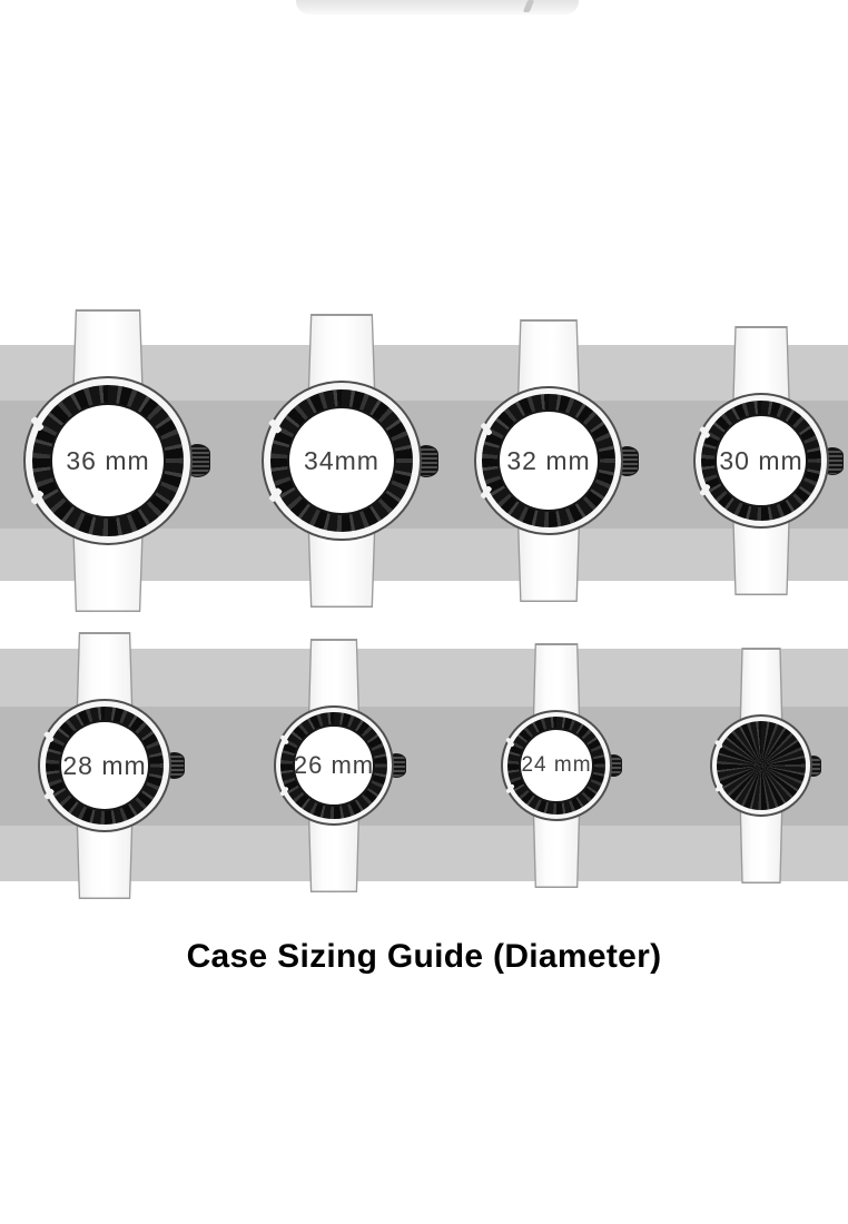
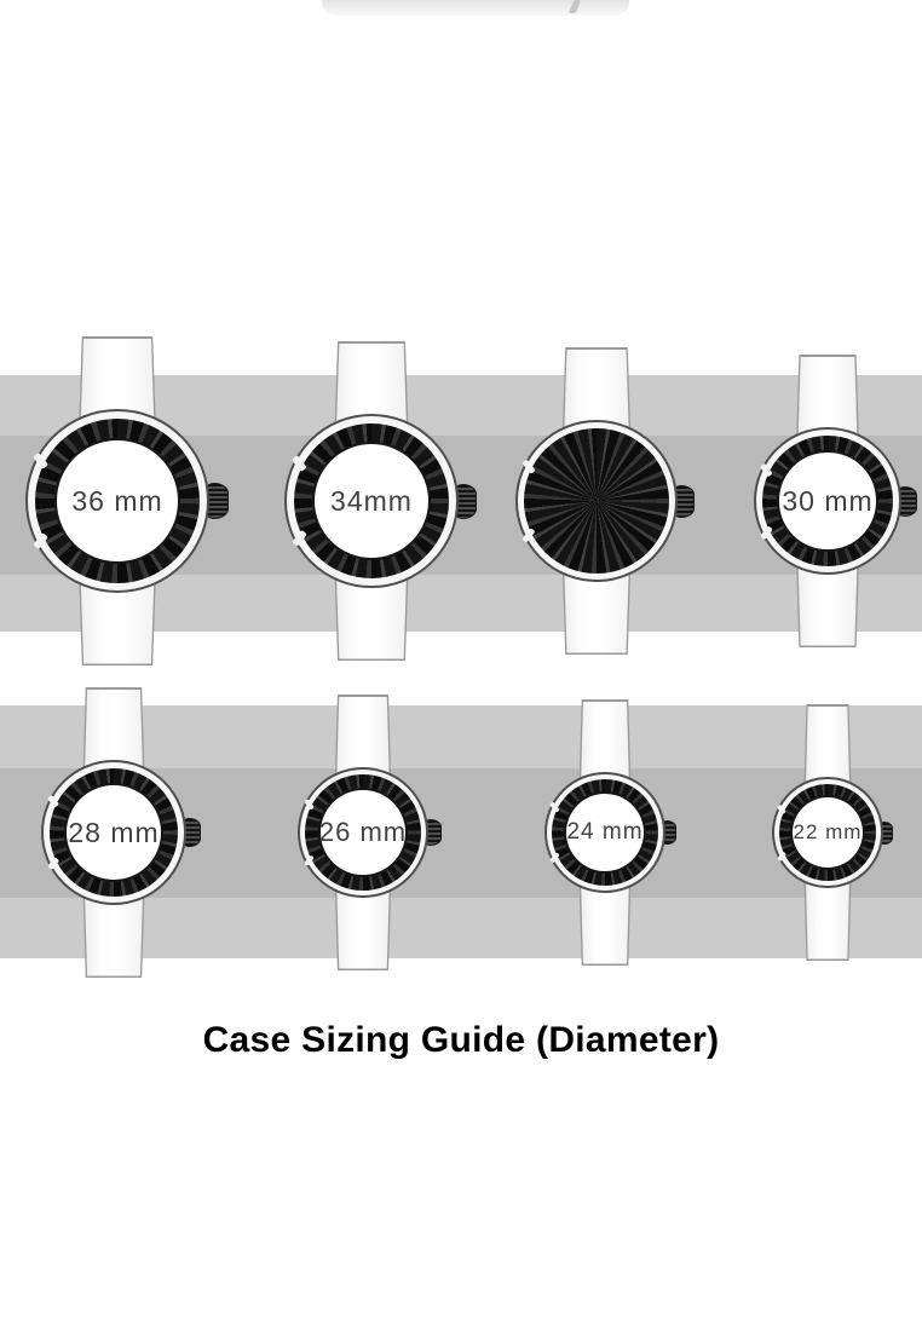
  36 mm
  34mm
- 32 mm
  30 mm
  28 mm
  26 mm
  24 mm
+ 22 mm
  Case Sizing Guide (Diameter)
